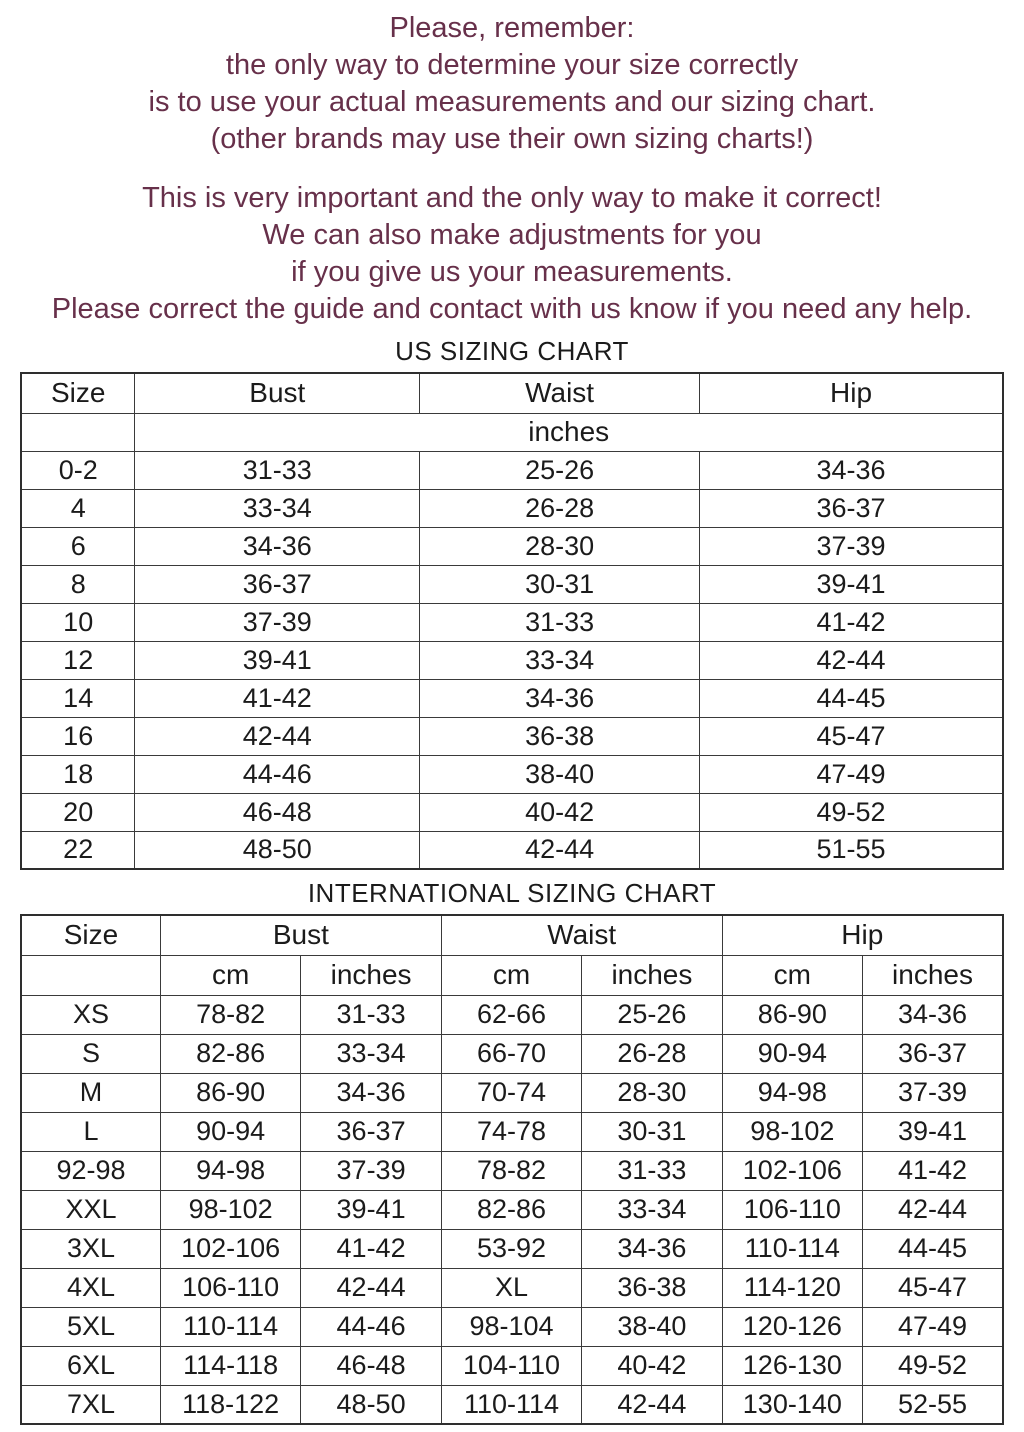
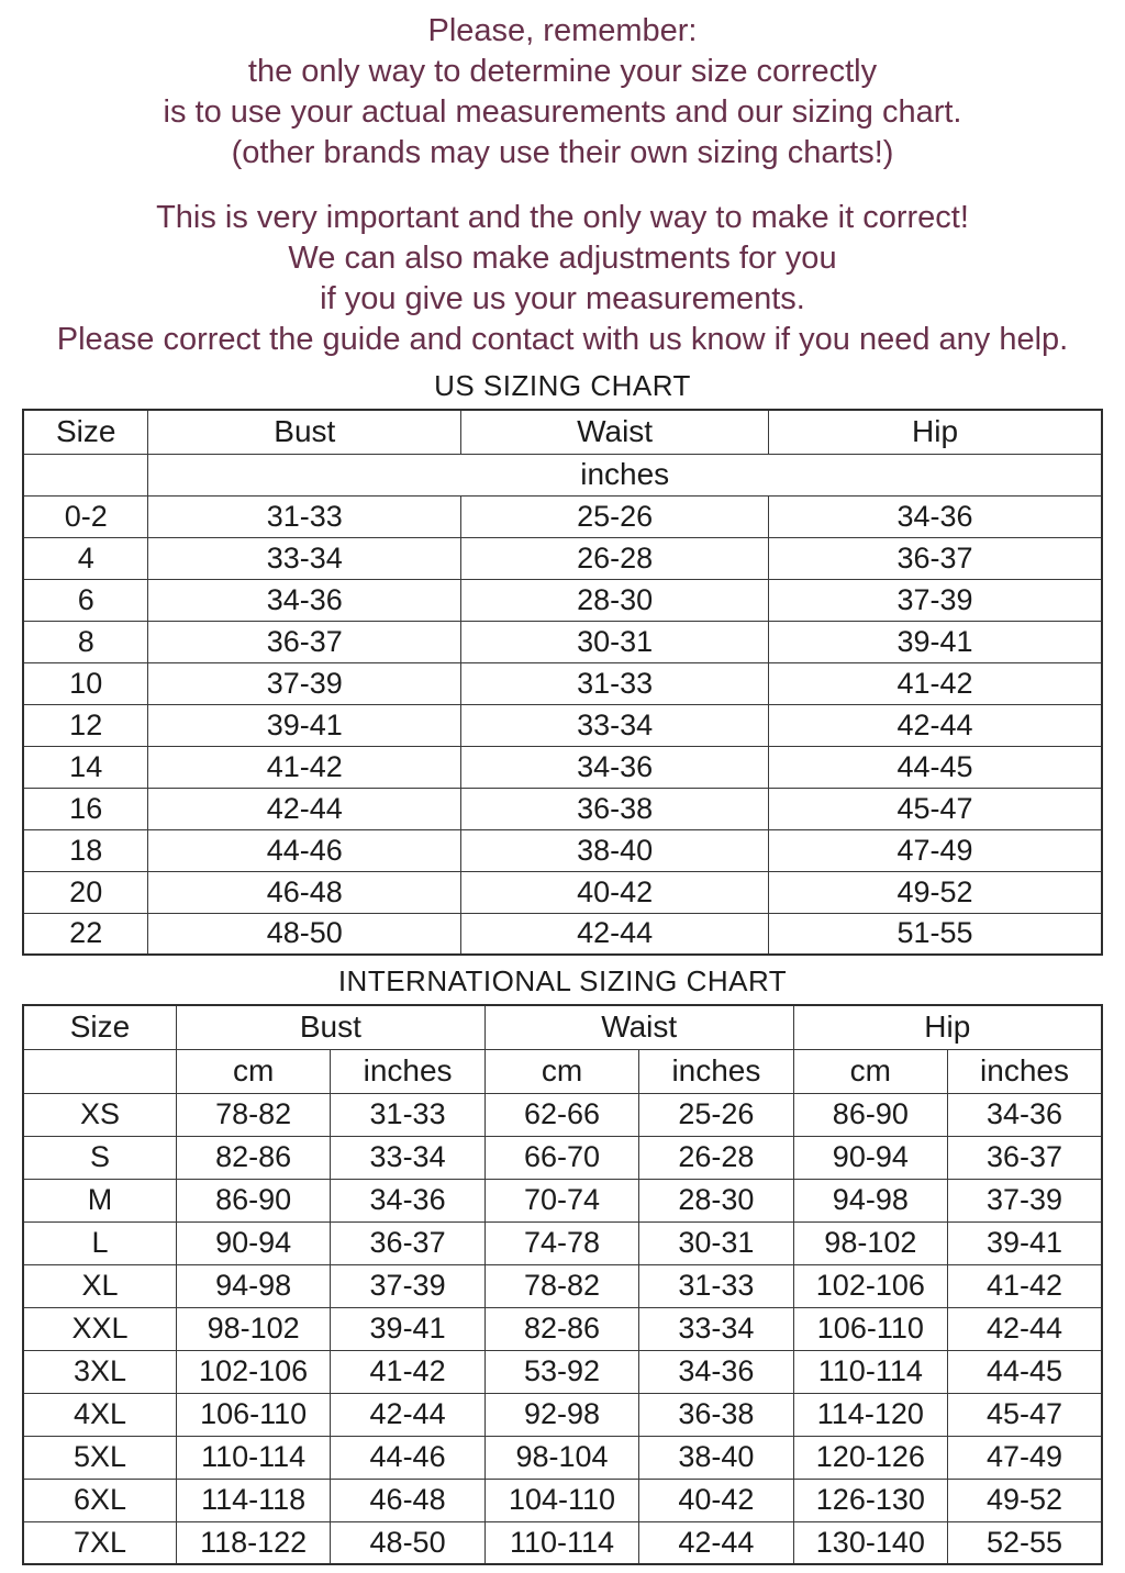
  Please, remember:
  the only way to determine your size correctly
  is to use your actual measurements and our sizing chart.
  (other brands may use their own sizing charts!)
  This is very important and the only way to make it correct!
  We can also make adjustments for you
  if you give us your measurements.
  Please correct the guide and contact with us know if you need any help.
  US SIZING CHART
  Size	Bust	Waist	Hip
  	inches
  0-2	31-33	25-26	34-36
  4	33-34	26-28	36-37
  6	34-36	28-30	37-39
  8	36-37	30-31	39-41
  10	37-39	31-33	41-42
  12	39-41	33-34	42-44
  14	41-42	34-36	44-45
  16	42-44	36-38	45-47
  18	44-46	38-40	47-49
  20	46-48	40-42	49-52
  22	48-50	42-44	51-55
  INTERNATIONAL SIZING CHART
  Size	Bust	Waist	Hip
  	cm	inches	cm	inches	cm	inches
  XS	78-82	31-33	62-66	25-26	86-90	34-36
  S	82-86	33-34	66-70	26-28	90-94	36-37
  M	86-90	34-36	70-74	28-30	94-98	37-39
  L	90-94	36-37	74-78	30-31	98-102	39-41
- 92-98	94-98	37-39	78-82	31-33	102-106	41-42
+ XL	94-98	37-39	78-82	31-33	102-106	41-42
  XXL	98-102	39-41	82-86	33-34	106-110	42-44
  3XL	102-106	41-42	53-92	34-36	110-114	44-45
- 4XL	106-110	42-44	XL	36-38	114-120	45-47
+ 4XL	106-110	42-44	92-98	36-38	114-120	45-47
  5XL	110-114	44-46	98-104	38-40	120-126	47-49
  6XL	114-118	46-48	104-110	40-42	126-130	49-52
  7XL	118-122	48-50	110-114	42-44	130-140	52-55
